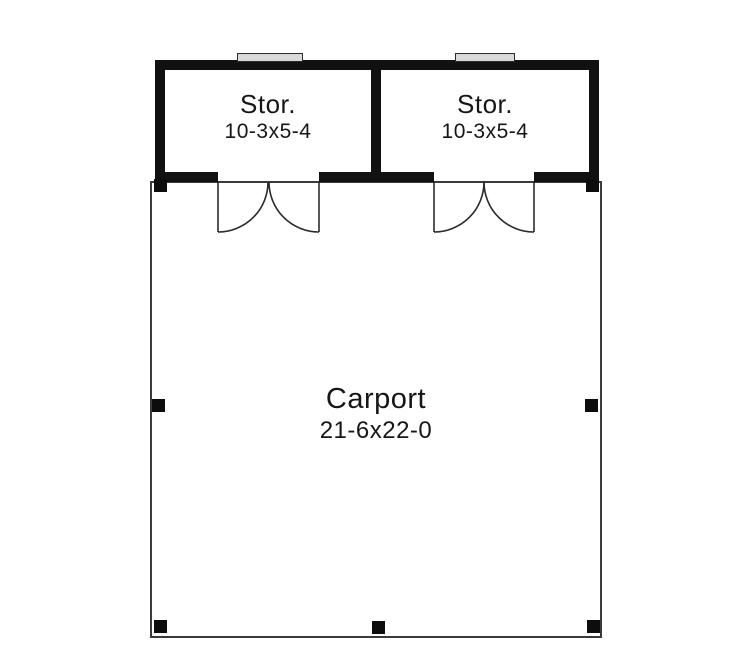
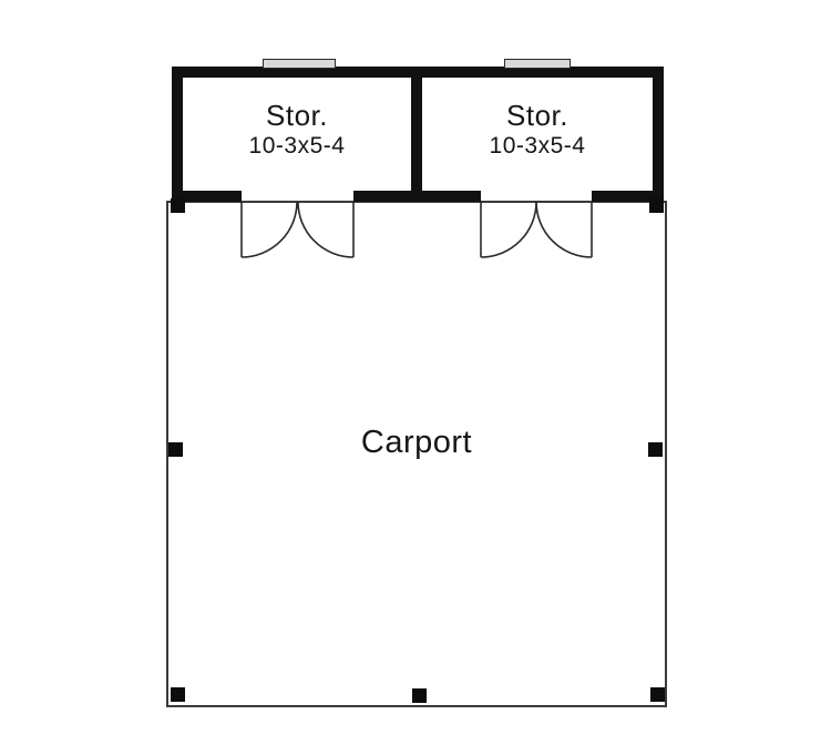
  Stor.
  10-3x5-4
  Stor.
  10-3x5-4
  Carport
- 21-6x22-0
